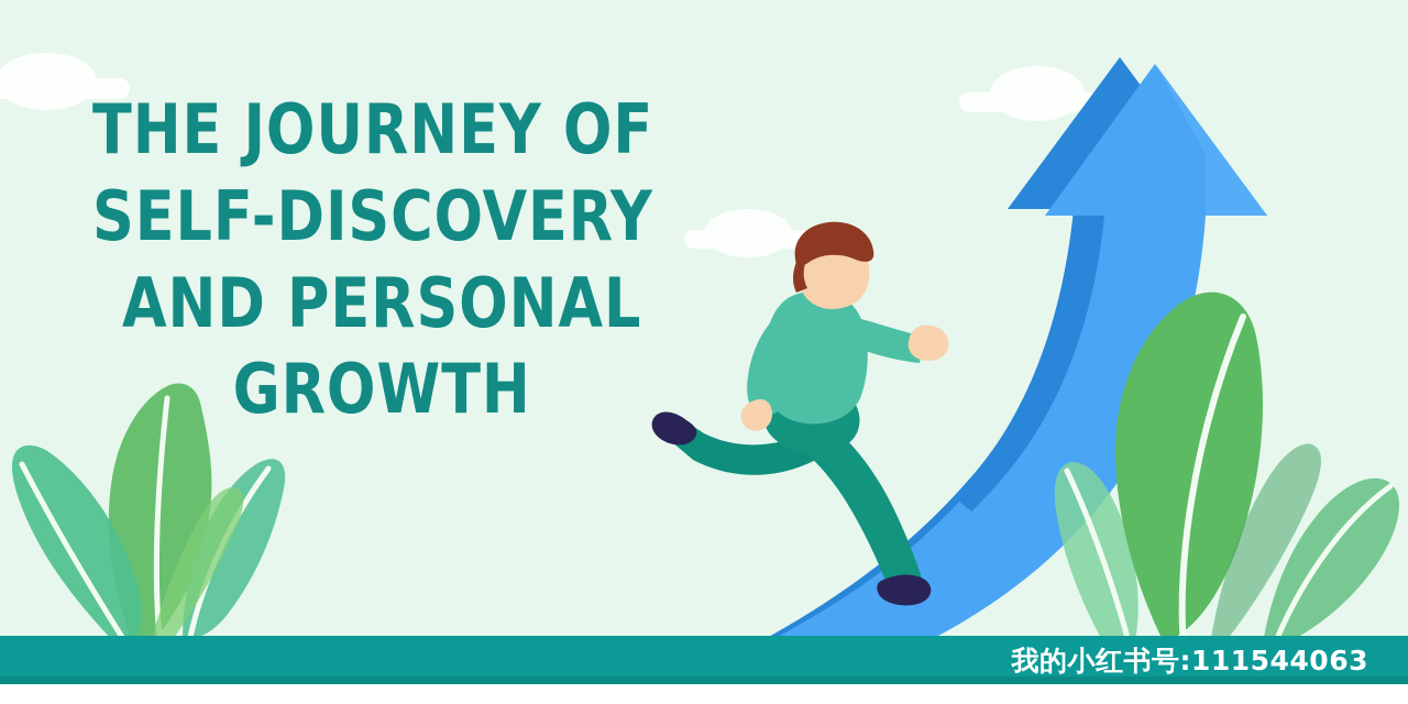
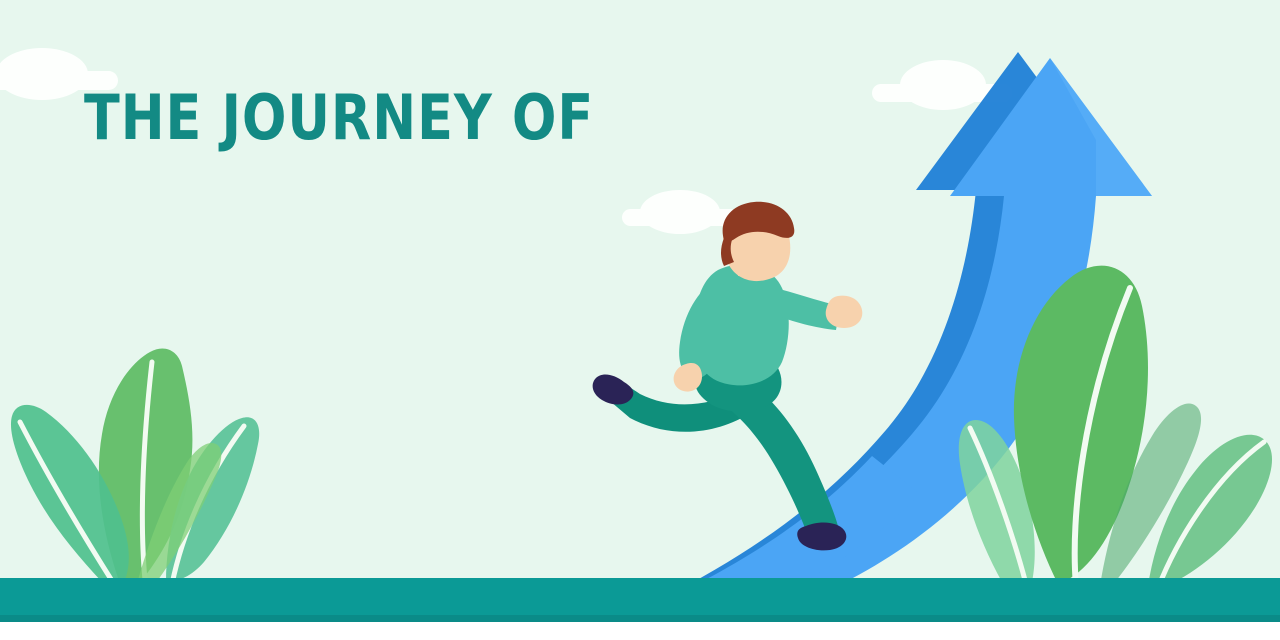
  THE JOURNEY OF
- SELF-DISCOVERY
- AND PERSONAL
- GROWTH
- 我的小红书号:111544063
